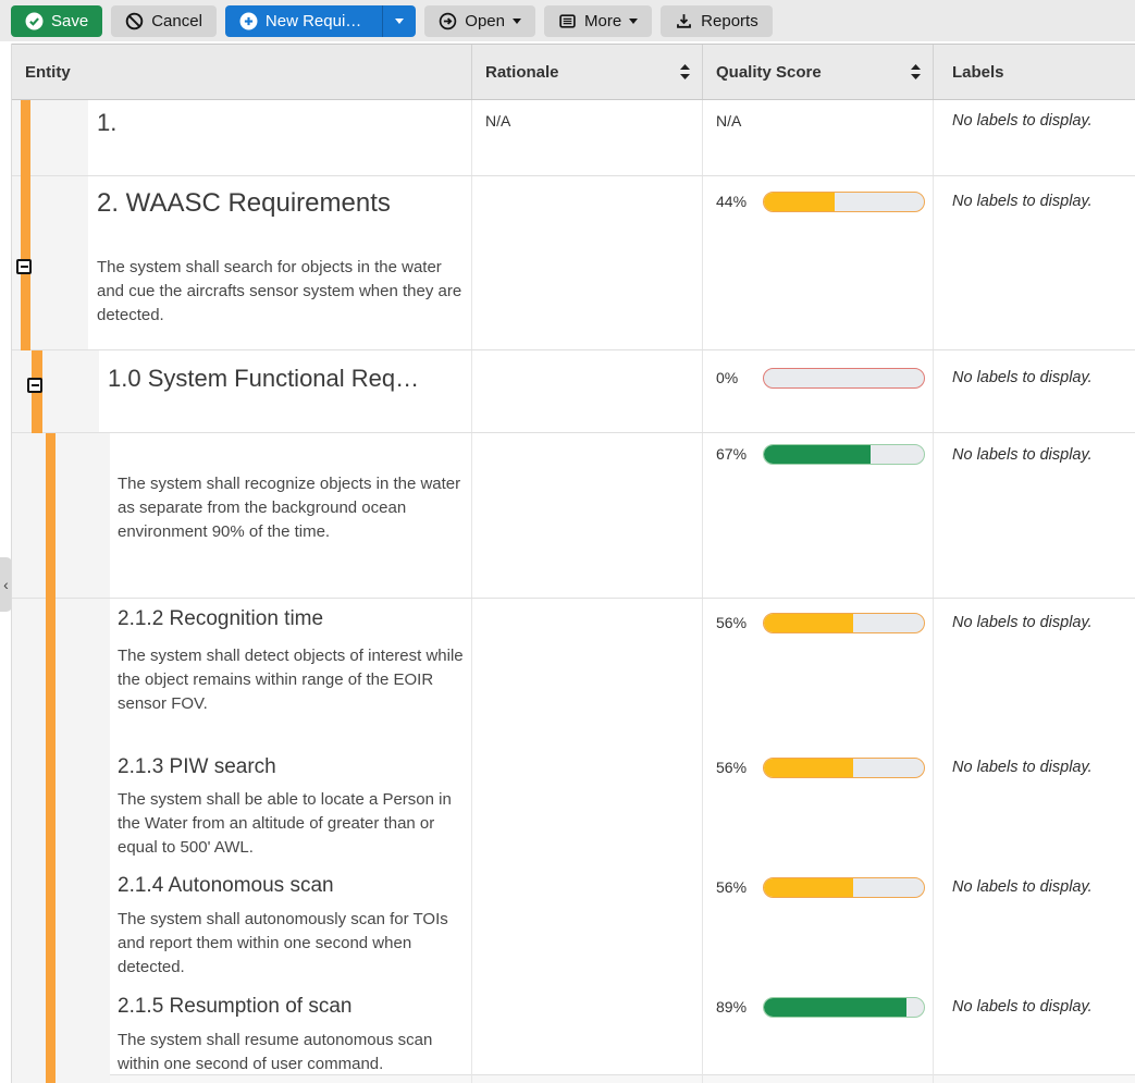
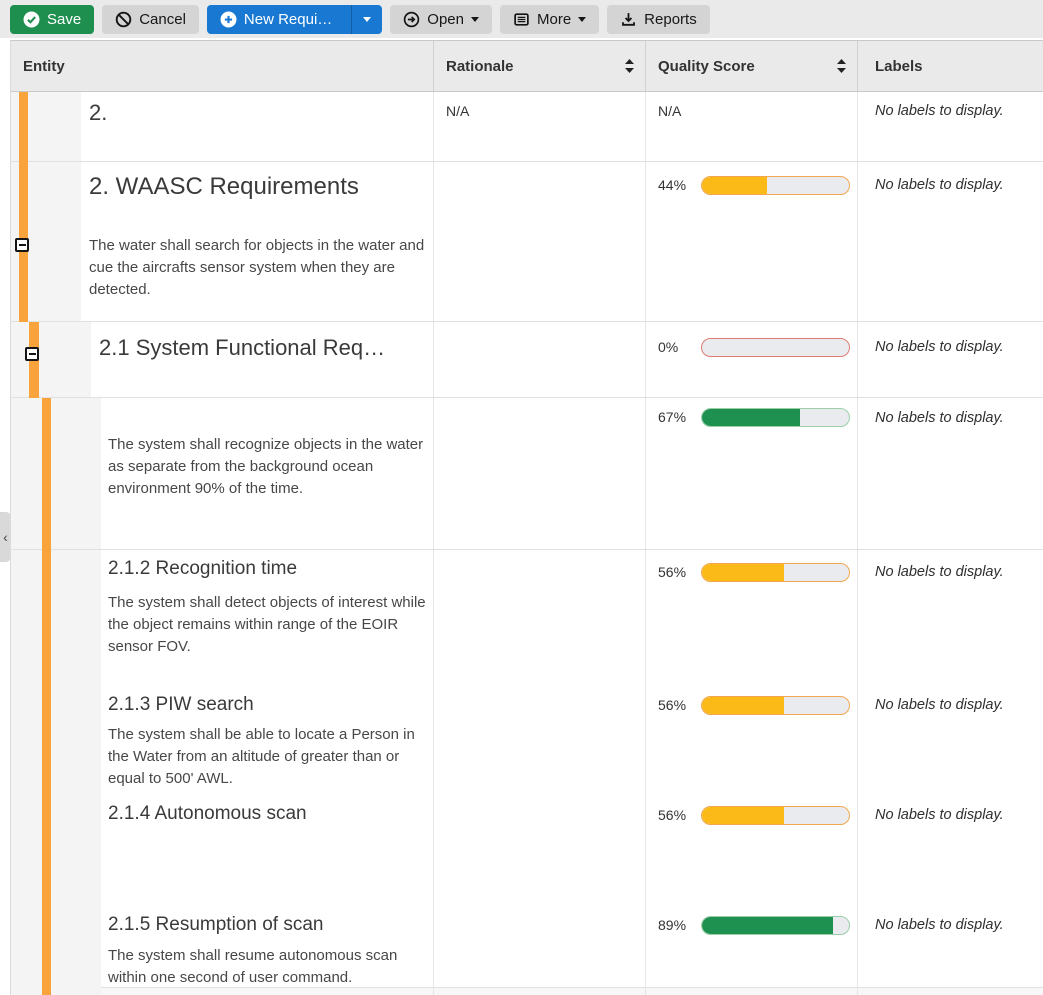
  Save
  Cancel
  New Requi…
  Open
  More
  Reports
  ‹
  Entity
  Rationale
  Quality Score
  Labels
- 1.
+ 2.
  N/A
  N/A
  No labels to display.
  2. WAASC Requirements
- The system shall search for objects in the water and cue the aircrafts sensor system when they are detected.
+ The water shall search for objects in the water and cue the aircrafts sensor system when they are detected.
  44%
  No labels to display.
- 1.0 System Functional Req…
+ 2.1 System Functional Req…
  0%
  No labels to display.
  The system shall recognize objects in the water as separate from the background ocean environment 90% of the time.
  67%
  No labels to display.
  2.1.2 Recognition time
  The system shall detect objects of interest while the object remains within range of the EOIR sensor FOV.
  56%
  No labels to display.
  2.1.3 PIW search
  The system shall be able to locate a Person in the Water from an altitude of greater than or equal to 500' AWL.
  56%
  No labels to display.
  2.1.4 Autonomous scan
- The system shall autonomously scan for TOIs and report them within one second when detected.
  56%
  No labels to display.
  2.1.5 Resumption of scan
  The system shall resume autonomous scan within one second of user command.
  89%
  No labels to display.
